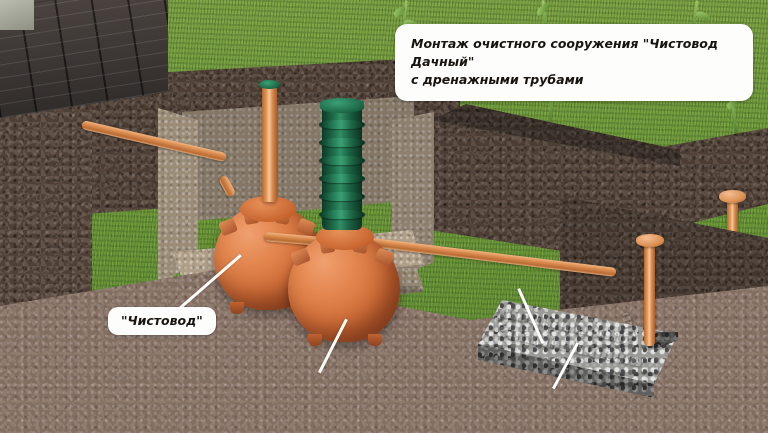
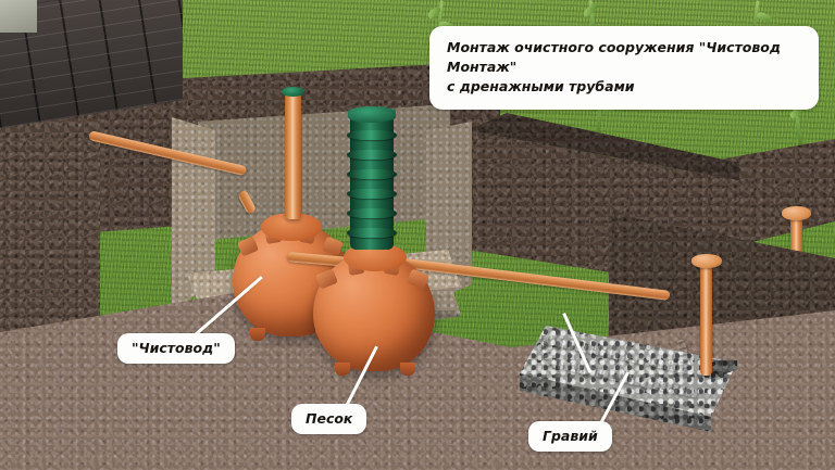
- Монтаж очистного сооружения "Чистовод Дачный"
+ Монтаж очистного сооружения "Чистовод Монтаж"
  с дренажными трубами
  "Чистовод"
+ Песок
+ Гравий
